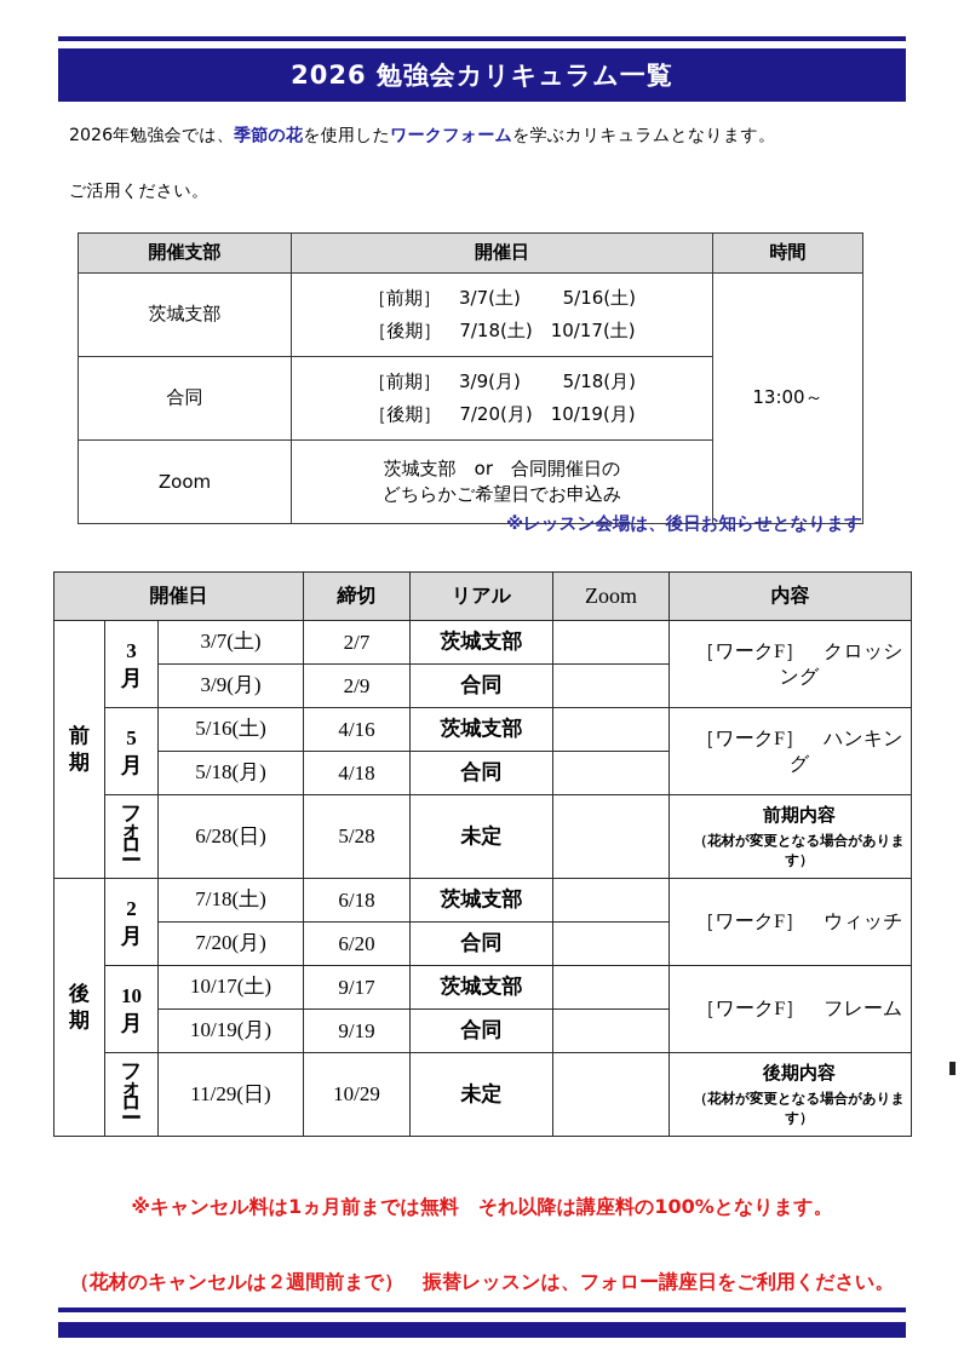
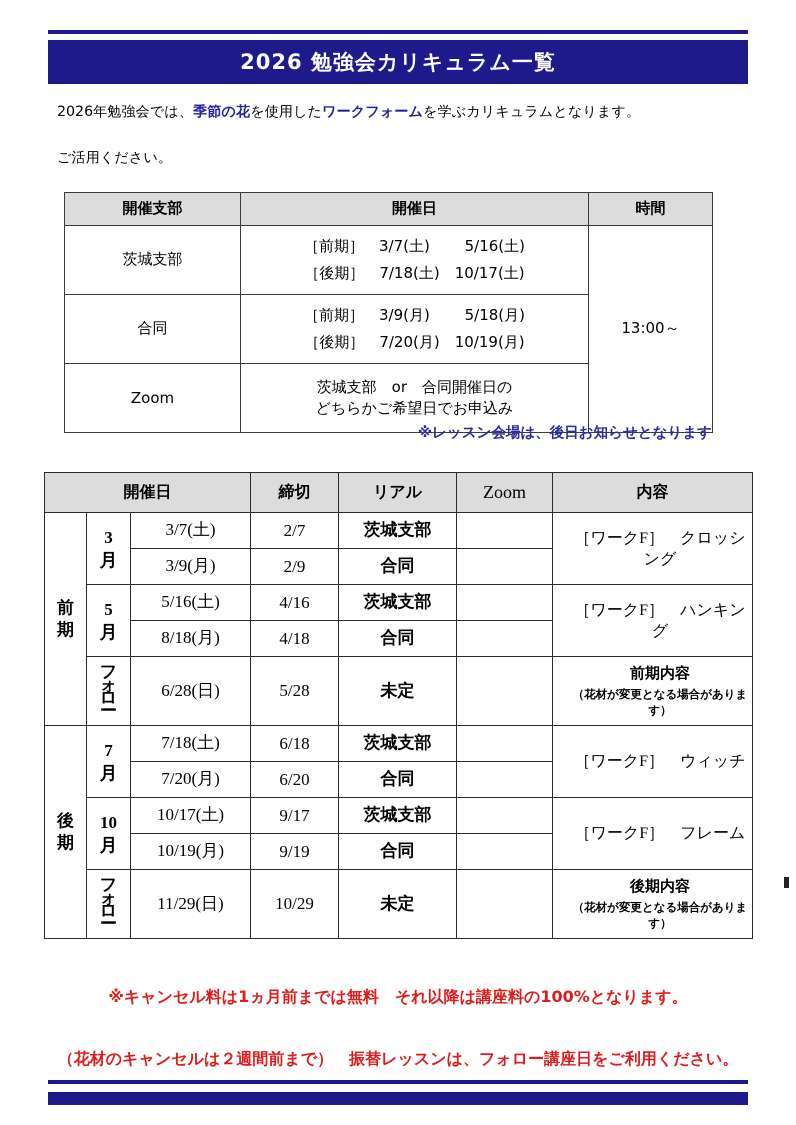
  2026 勉強会カリキュラム一覧
  2026年勉強会では、季節の花を使用したワークフォームを学ぶカリキュラムとなります。
  ご活用ください。
  開催支部	開催日	時間
  茨城支部	［前期］ 3/7(土) 5/16(土) ［後期］ 7/18(土) 10/17(土)	13:00～
  合同	［前期］ 3/9(月) 5/18(月) ［後期］ 7/20(月) 10/19(月)
  Zoom	茨城支部 or 合同開催日の どちらかご希望日でお申込み
  ※レッスン会場は、後日お知らせとなります
  開催日	締切	リアル	Zoom	内容
  前 期	3 月	3/7(土)	2/7	茨城支部		［ワークF］ クロッシング
  3/9(月)	2/9	合同
  5 月	5/16(土)	4/16	茨城支部		［ワークF］ ハンキング
- 5/18(月)	4/18	合同
+ 8/18(月)	4/18	合同
  フ ォ ロ ー	6/28(日)	5/28	未定		前期内容 （花材が変更となる場合があります）
- 後 期	2 月	7/18(土)	6/18	茨城支部		［ワークF］ ウィッチ
+ 後 期	7 月	7/18(土)	6/18	茨城支部		［ワークF］ ウィッチ
  7/20(月)	6/20	合同
  10 月	10/17(土)	9/17	茨城支部		［ワークF］ フレーム
  10/19(月)	9/19	合同
  フ ォ ロ ー	11/29(日)	10/29	未定		後期内容 （花材が変更となる場合があります）
  ※キャンセル料は1ヵ月前までは無料 それ以降は講座料の100%となります。
  （花材のキャンセルは２週間前まで） 振替レッスンは、フォロー講座日をご利用ください。
